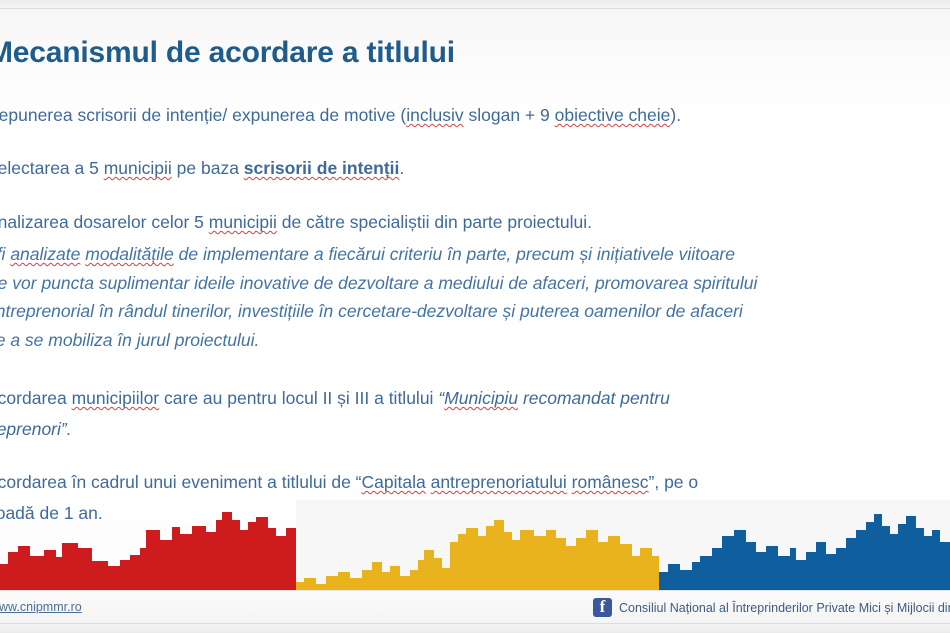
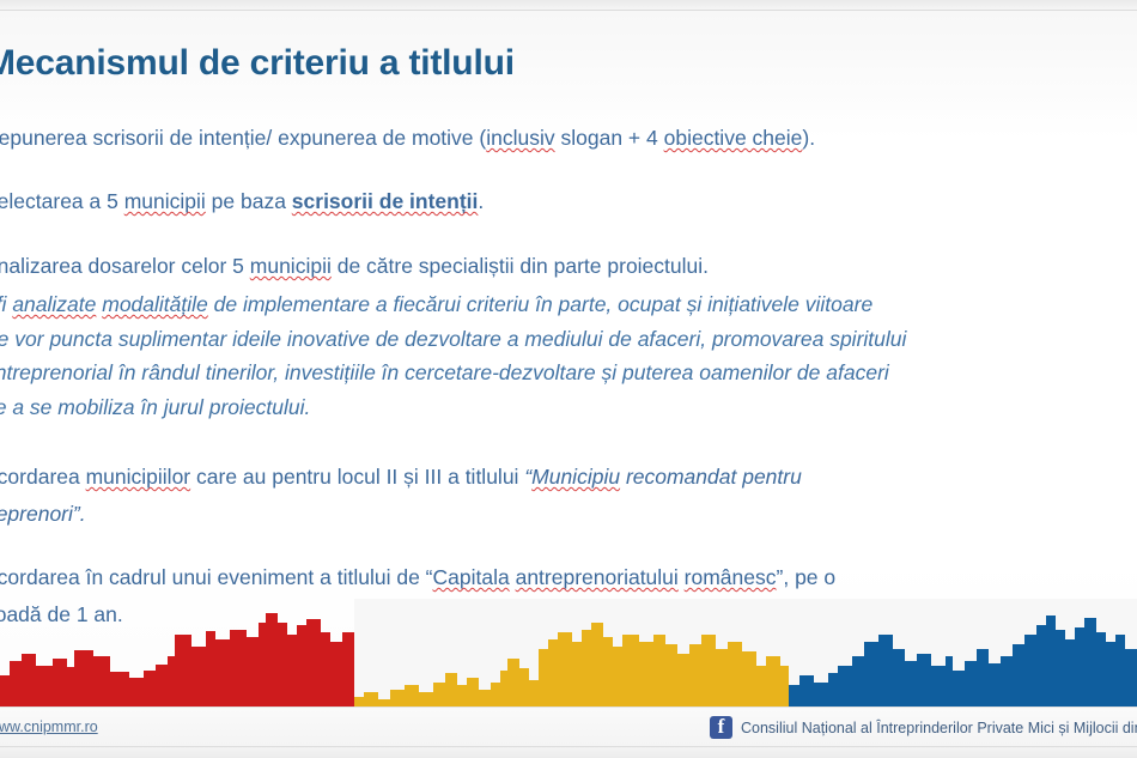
- Mecanismul de acordare a titlului
+ Mecanismul de criteriu a titlului
- epunerea scrisorii de intenție/ expunerea de motive (inclusiv slogan + 9 obiective cheie).
+ epunerea scrisorii de intenție/ expunerea de motive (inclusiv slogan + 4 obiective cheie).
  electarea a 5 municipii pe baza scrisorii de intenții.
  nalizarea dosarelor celor 5 municipii de către specialiștii din parte proiectului.
- i analizate modalitățile de implementare a fiecărui criteriu în parte, precum și inițiativele viitoare
+ i analizate modalitățile de implementare a fiecărui criteriu în parte, ocupat și inițiativele viitoare
  e vor puncta suplimentar ideile inovative de dezvoltare a mediului de afaceri, promovarea spiritului
  ntreprenorial în rândul tinerilor, investițiile în cercetare-dezvoltare și puterea oamenilor de afaceri
  e a se mobiliza în jurul proiectului.
  cordarea municipiilor care au pentru locul II și III a titlului “Municipiu recomandat pentru
  eprenori”.
  cordarea în cadrul unui eveniment a titlului de “Capitala antreprenoriatului românesc”, pe o
  oadă de 1 an.
  ww.cnipmmr.ro
  Consiliul Național al Întreprinderilor Private Mici și Mijlocii di
